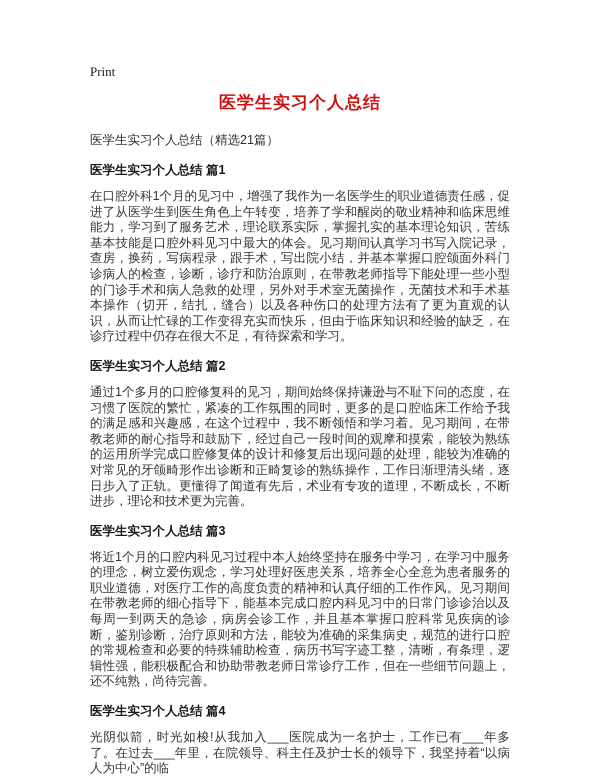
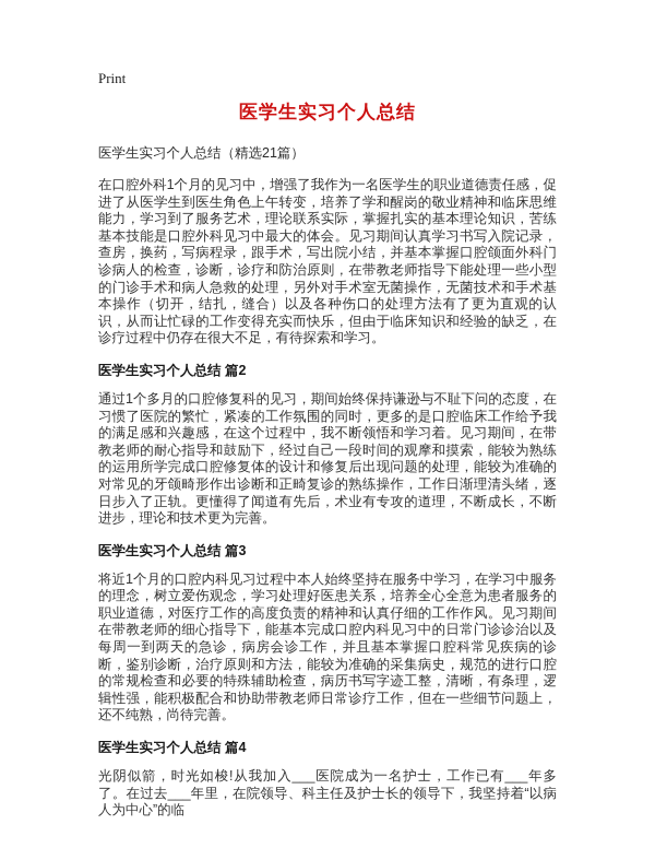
  Print
  医学生实习个人总结
  医学生实习个人总结（精选21篇）
- 医学生实习个人总结 篇1
  在口腔外科1个月的见习中，增强了我作为一名医学生的职业道德责任感，促进了从医学生到医生角色上午转变，培养了学和醒岗的敬业精神和临床思维能力，学习到了服务艺术，理论联系实际，掌握扎实的基本理论知识，苦练基本技能是口腔外科见习中最大的体会。见习期间认真学习书写入院记录，查房，换药，写病程录，跟手术，写出院小结，并基本掌握口腔颌面外科门诊病人的检查，诊断，诊疗和防治原则，在带教老师指导下能处理一些小型的门诊手术和病人急救的处理，另外对手术室无菌操作，无菌技术和手术基本操作（切开，结扎，缝合）以及各种伤口的处理方法有了更为直观的认识，从而让忙碌的工作变得充实而快乐，但由于临床知识和经验的缺乏，在诊疗过程中仍存在很大不足，有待探索和学习。
  医学生实习个人总结 篇2
  通过1个多月的口腔修复科的见习，期间始终保持谦逊与不耻下问的态度，在习惯了医院的繁忙，紧凑的工作氛围的同时，更多的是口腔临床工作给予我的满足感和兴趣感，在这个过程中，我不断领悟和学习着。见习期间，在带教老师的耐心指导和鼓励下，经过自己一段时间的观摩和摸索，能较为熟练的运用所学完成口腔修复体的设计和修复后出现问题的处理，能较为准确的对常见的牙颌畸形作出诊断和正畸复诊的熟练操作，工作日渐理清头绪，逐日步入了正轨。更懂得了闻道有先后，术业有专攻的道理，不断成长，不断进步，理论和技术更为完善。
  医学生实习个人总结 篇3
  将近1个月的口腔内科见习过程中本人始终坚持在服务中学习，在学习中服务的理念，树立爱伤观念，学习处理好医患关系，培养全心全意为患者服务的职业道德，对医疗工作的高度负责的精神和认真仔细的工作作风。见习期间在带教老师的细心指导下，能基本完成口腔内科见习中的日常门诊诊治以及每周一到两天的急诊，病房会诊工作，并且基本掌握口腔科常见疾病的诊断，鉴别诊断，治疗原则和方法，能较为准确的采集病史，规范的进行口腔的常规检查和必要的特殊辅助检查，病历书写字迹工整，清晰，有条理，逻辑性强，能积极配合和协助带教老师日常诊疗工作，但在一些细节问题上，还不纯熟，尚待完善。
  医学生实习个人总结 篇4
  光阴似箭，时光如梭!从我加入___医院成为一名护士，工作已有___年多了。在过去___年里，在院领导、科主任及护士长的领导下，我坚持着“以病人为中心”的临
